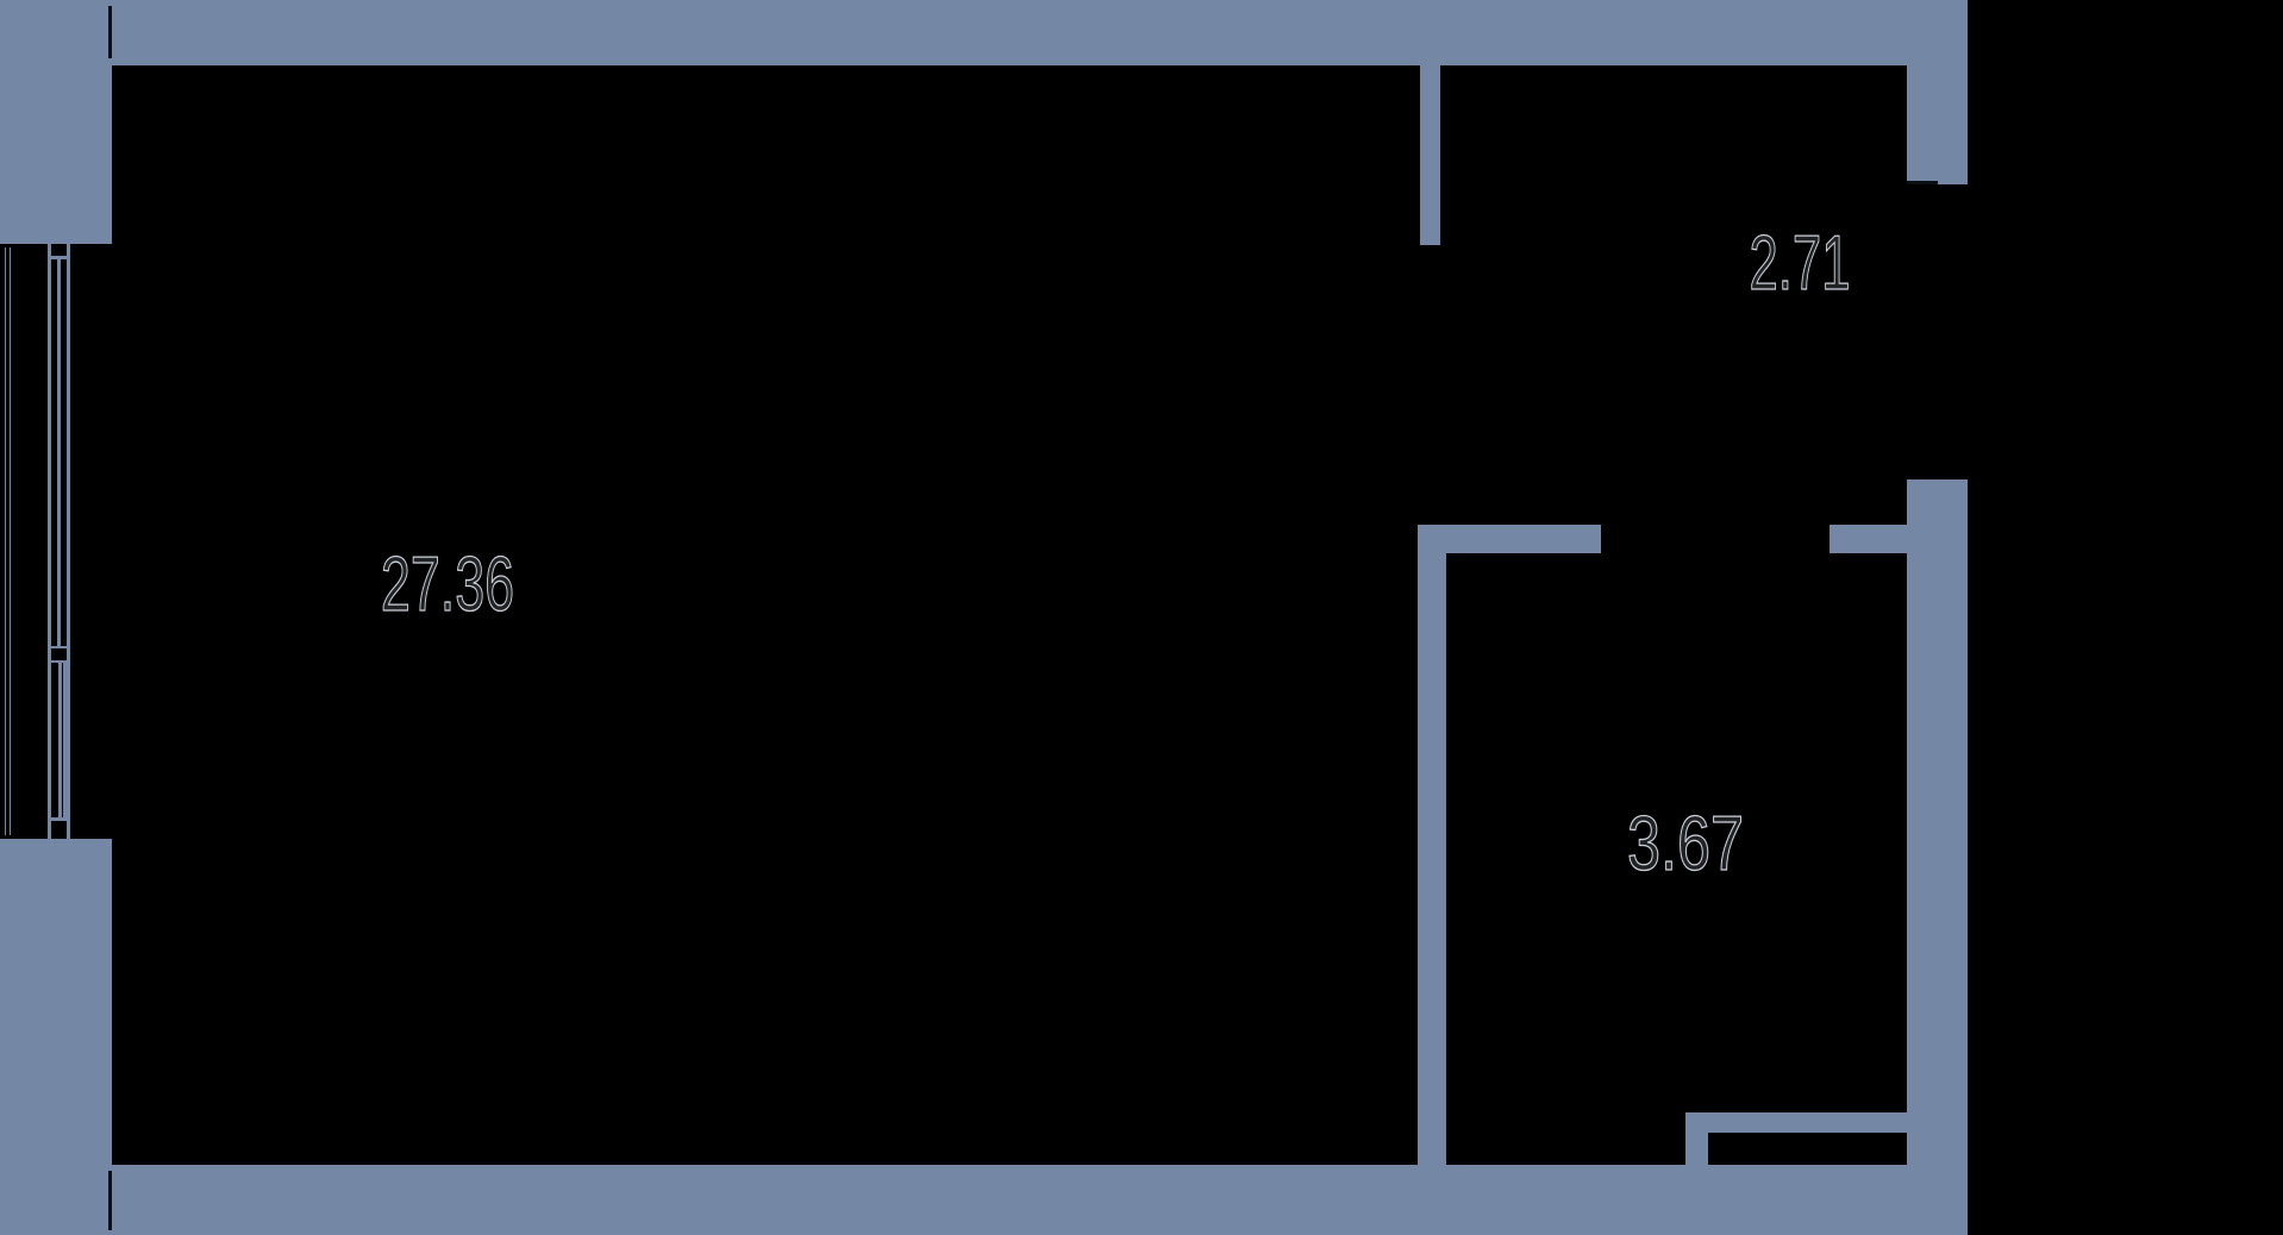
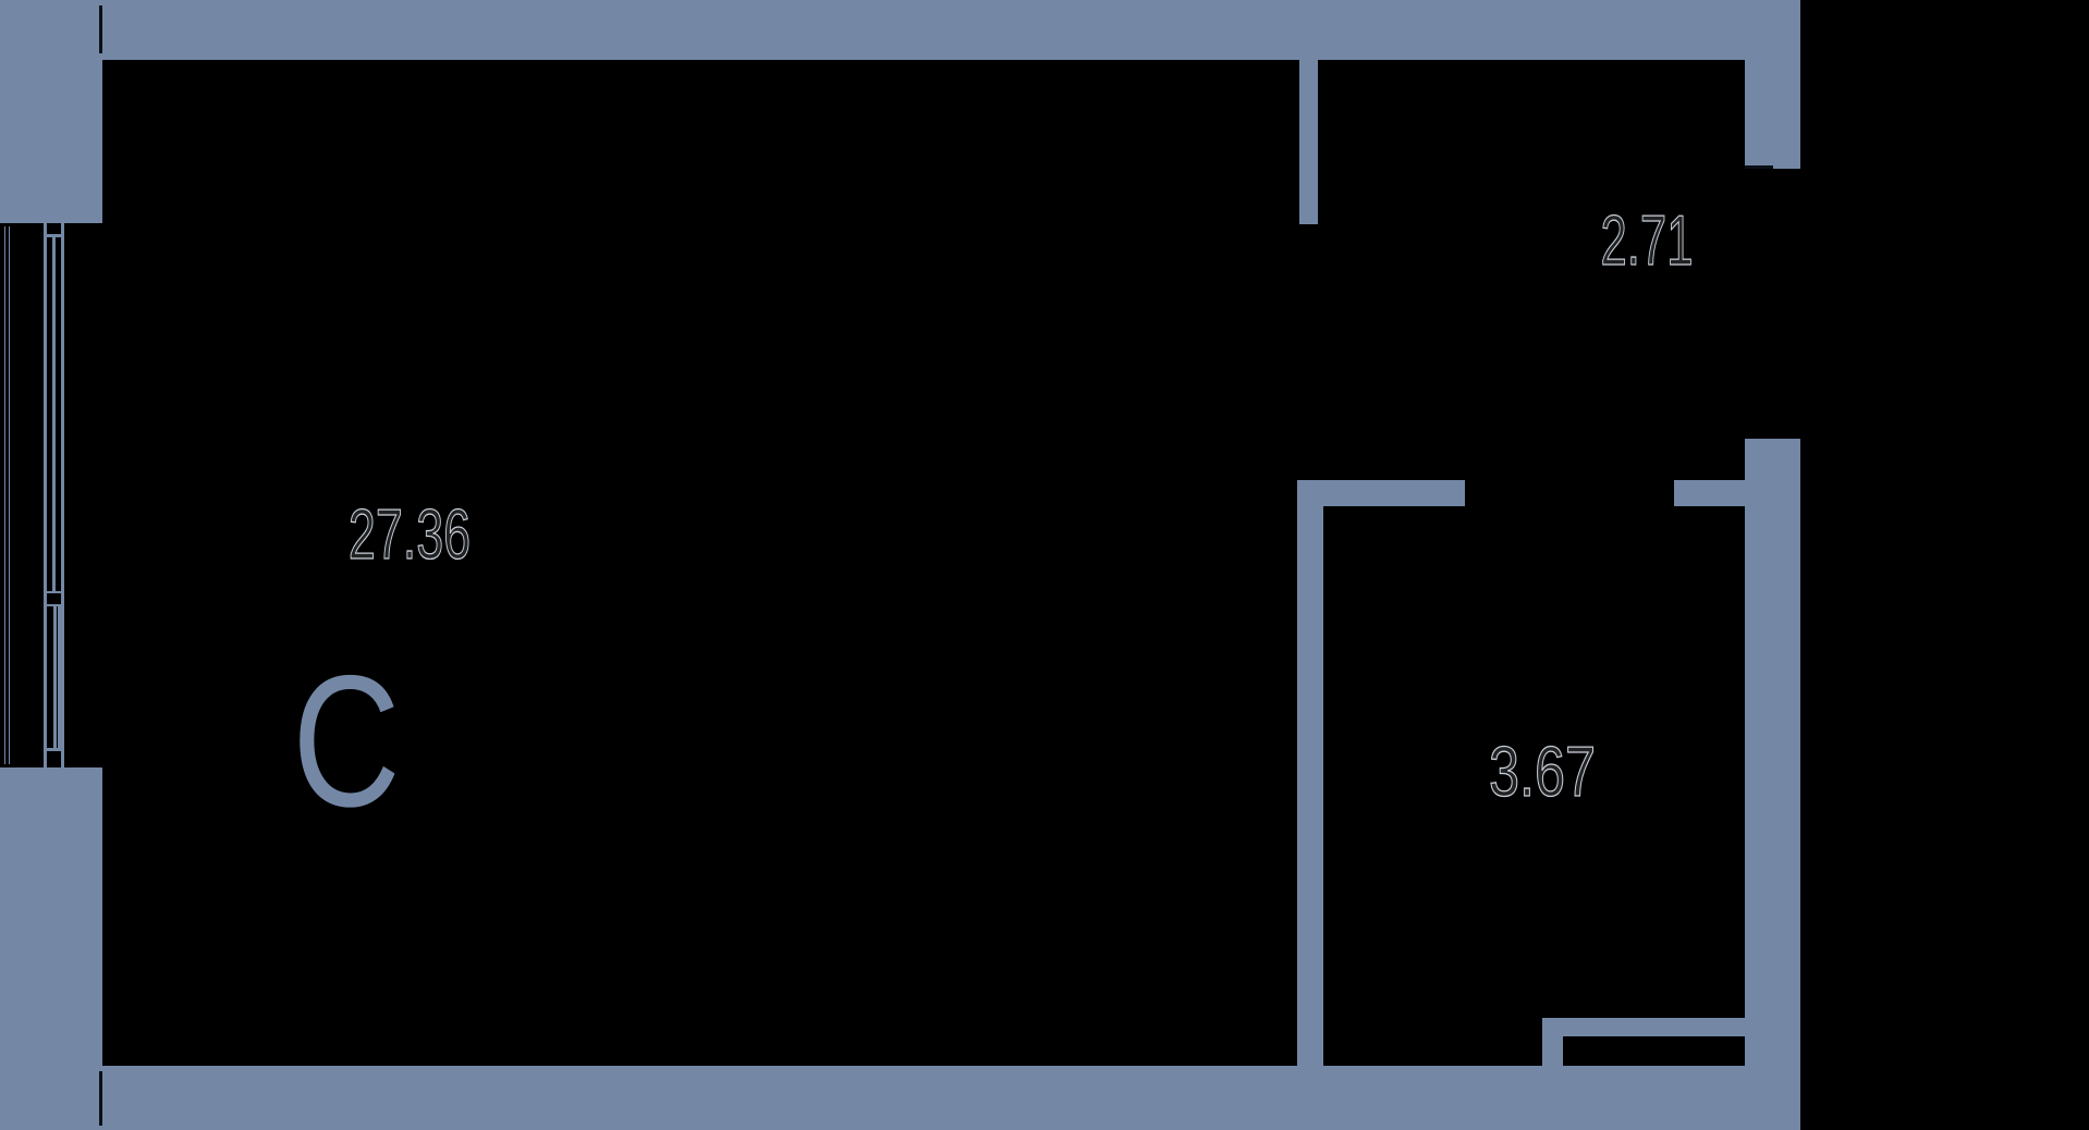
+ С
  27.36
  2.71
  3.67
